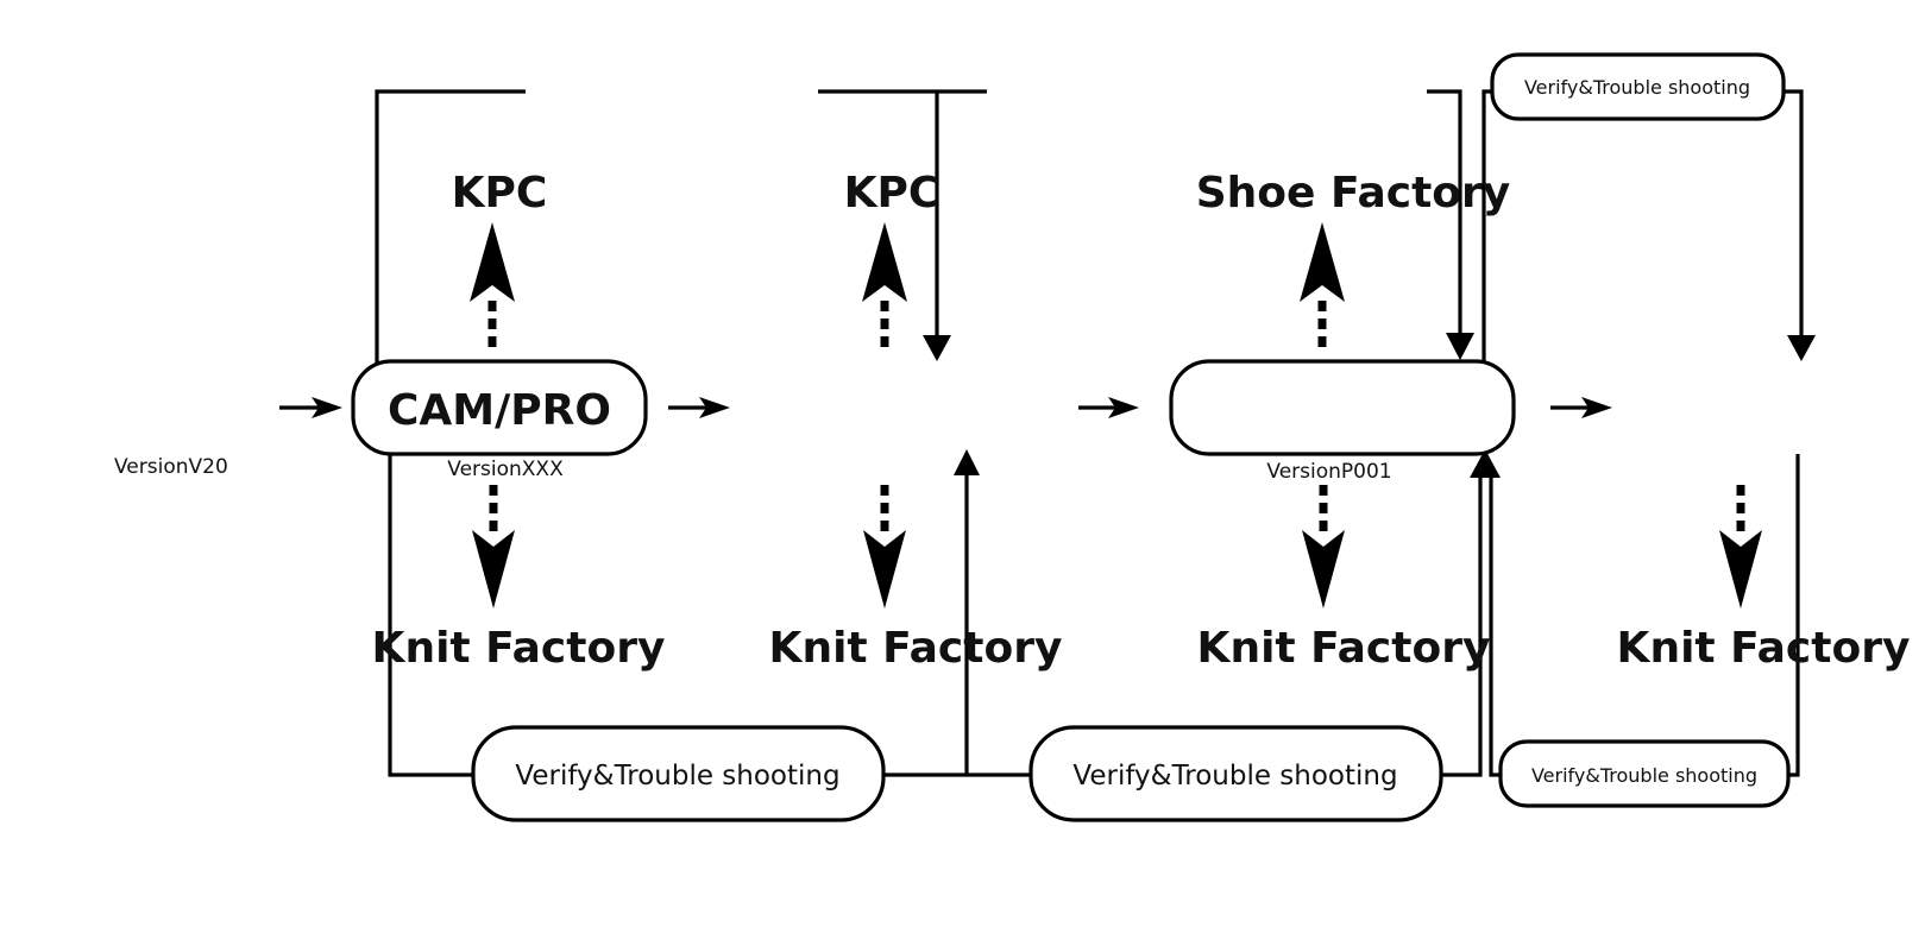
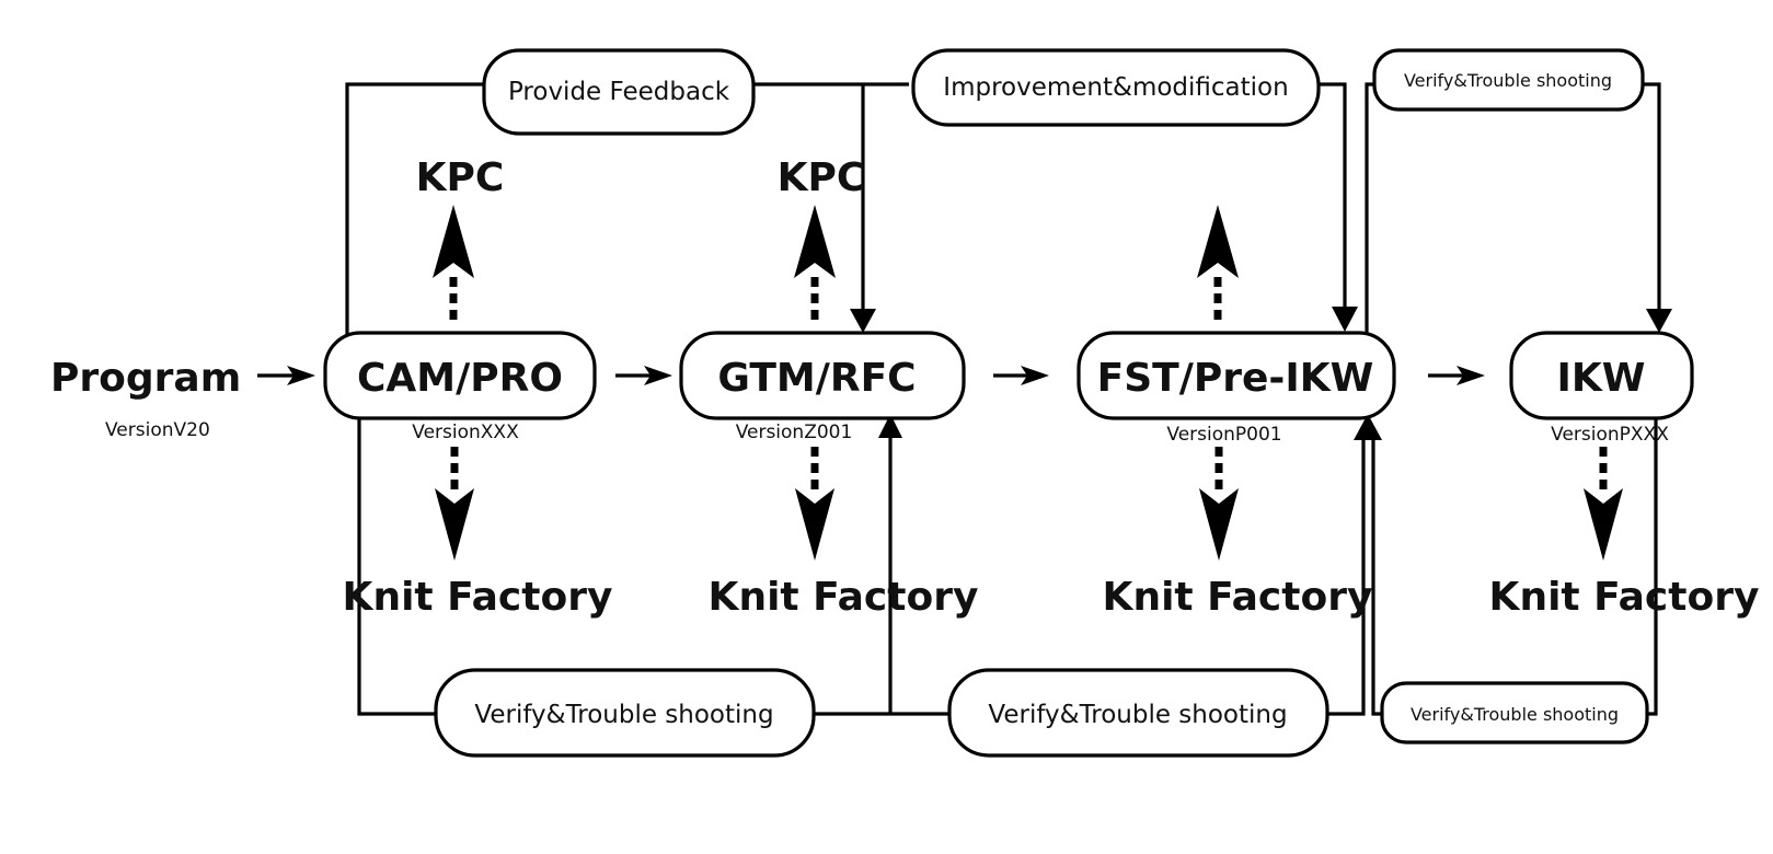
+ Provide Feedback
+ Improvement&modification
  Verify&Trouble shooting
  Verify&Trouble shooting
  Verify&Trouble shooting
  Verify&Trouble shooting
+ Program
  VersionV20
  CAM/PRO
  VersionXXX
+ GTM/RFC
+ VersionZ001
+ FST/Pre-IKW
  VersionP001
+ IKW
+ VersionPXXX
  KPC
  KPC
- Shoe Factory
  Knit Factory
  Knit Factory
  Knit Factory
  Knit Factory
